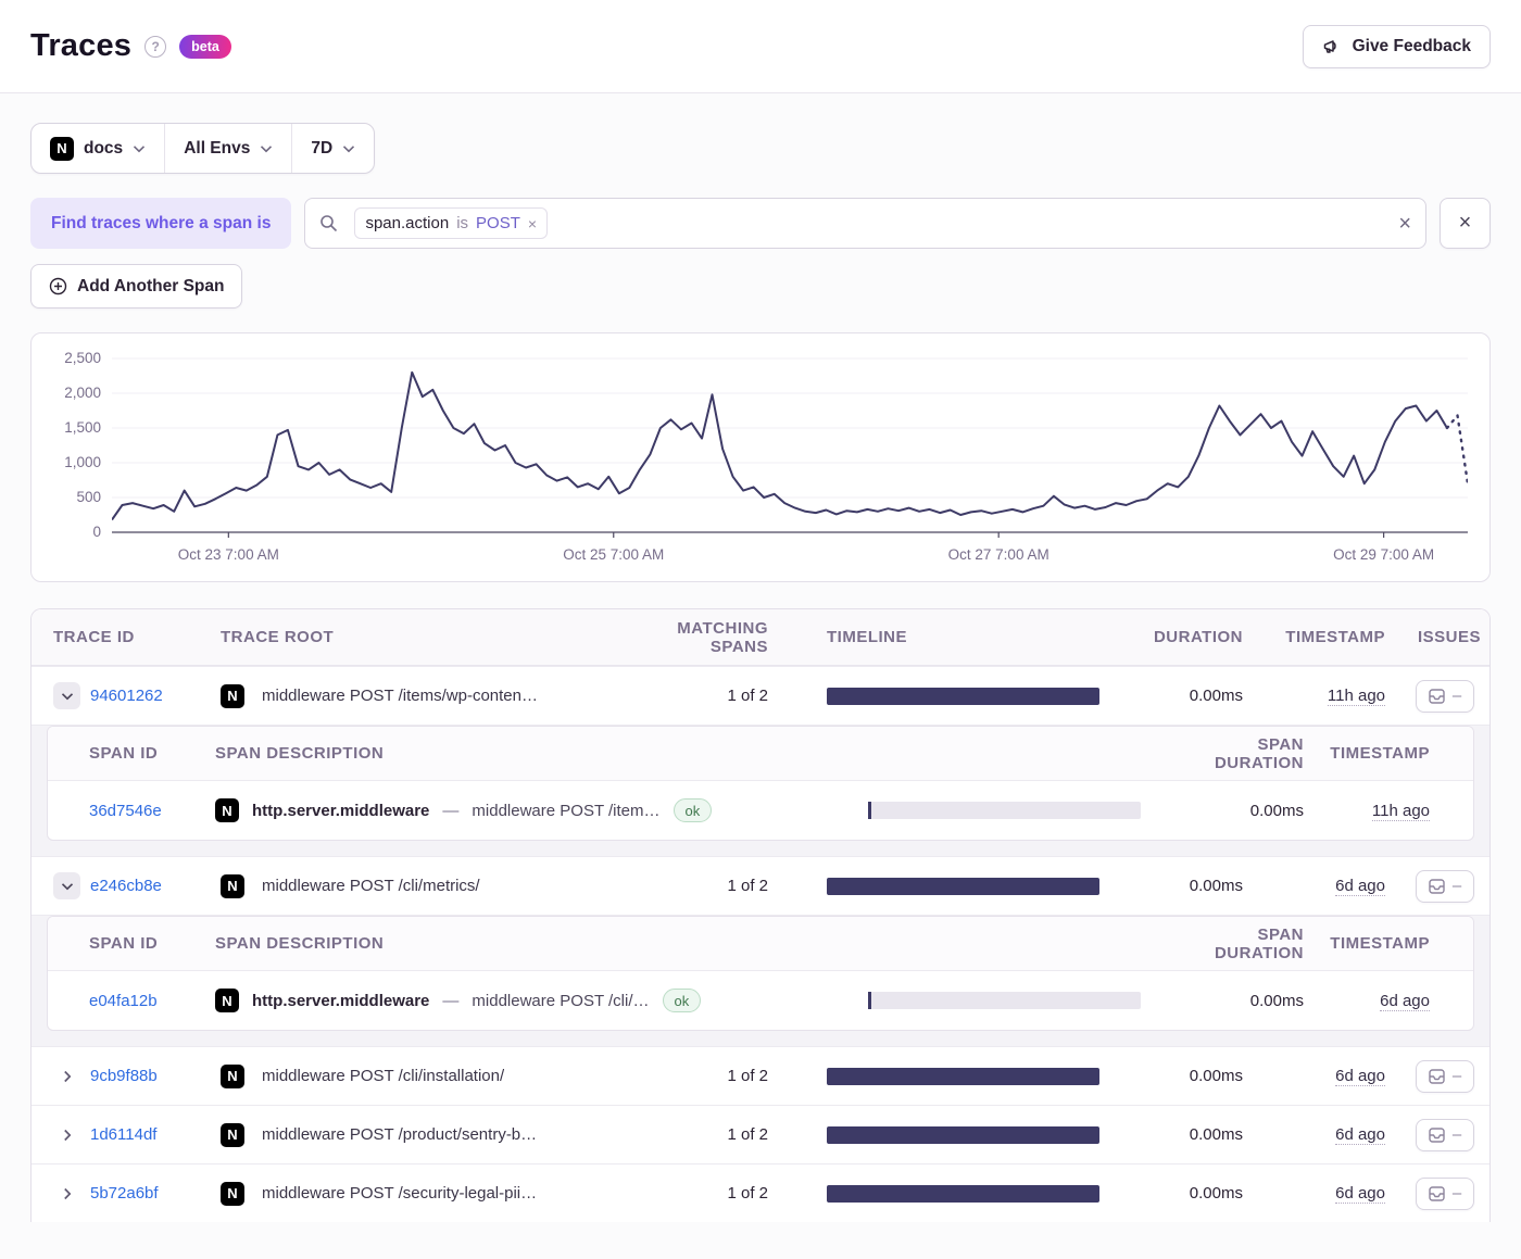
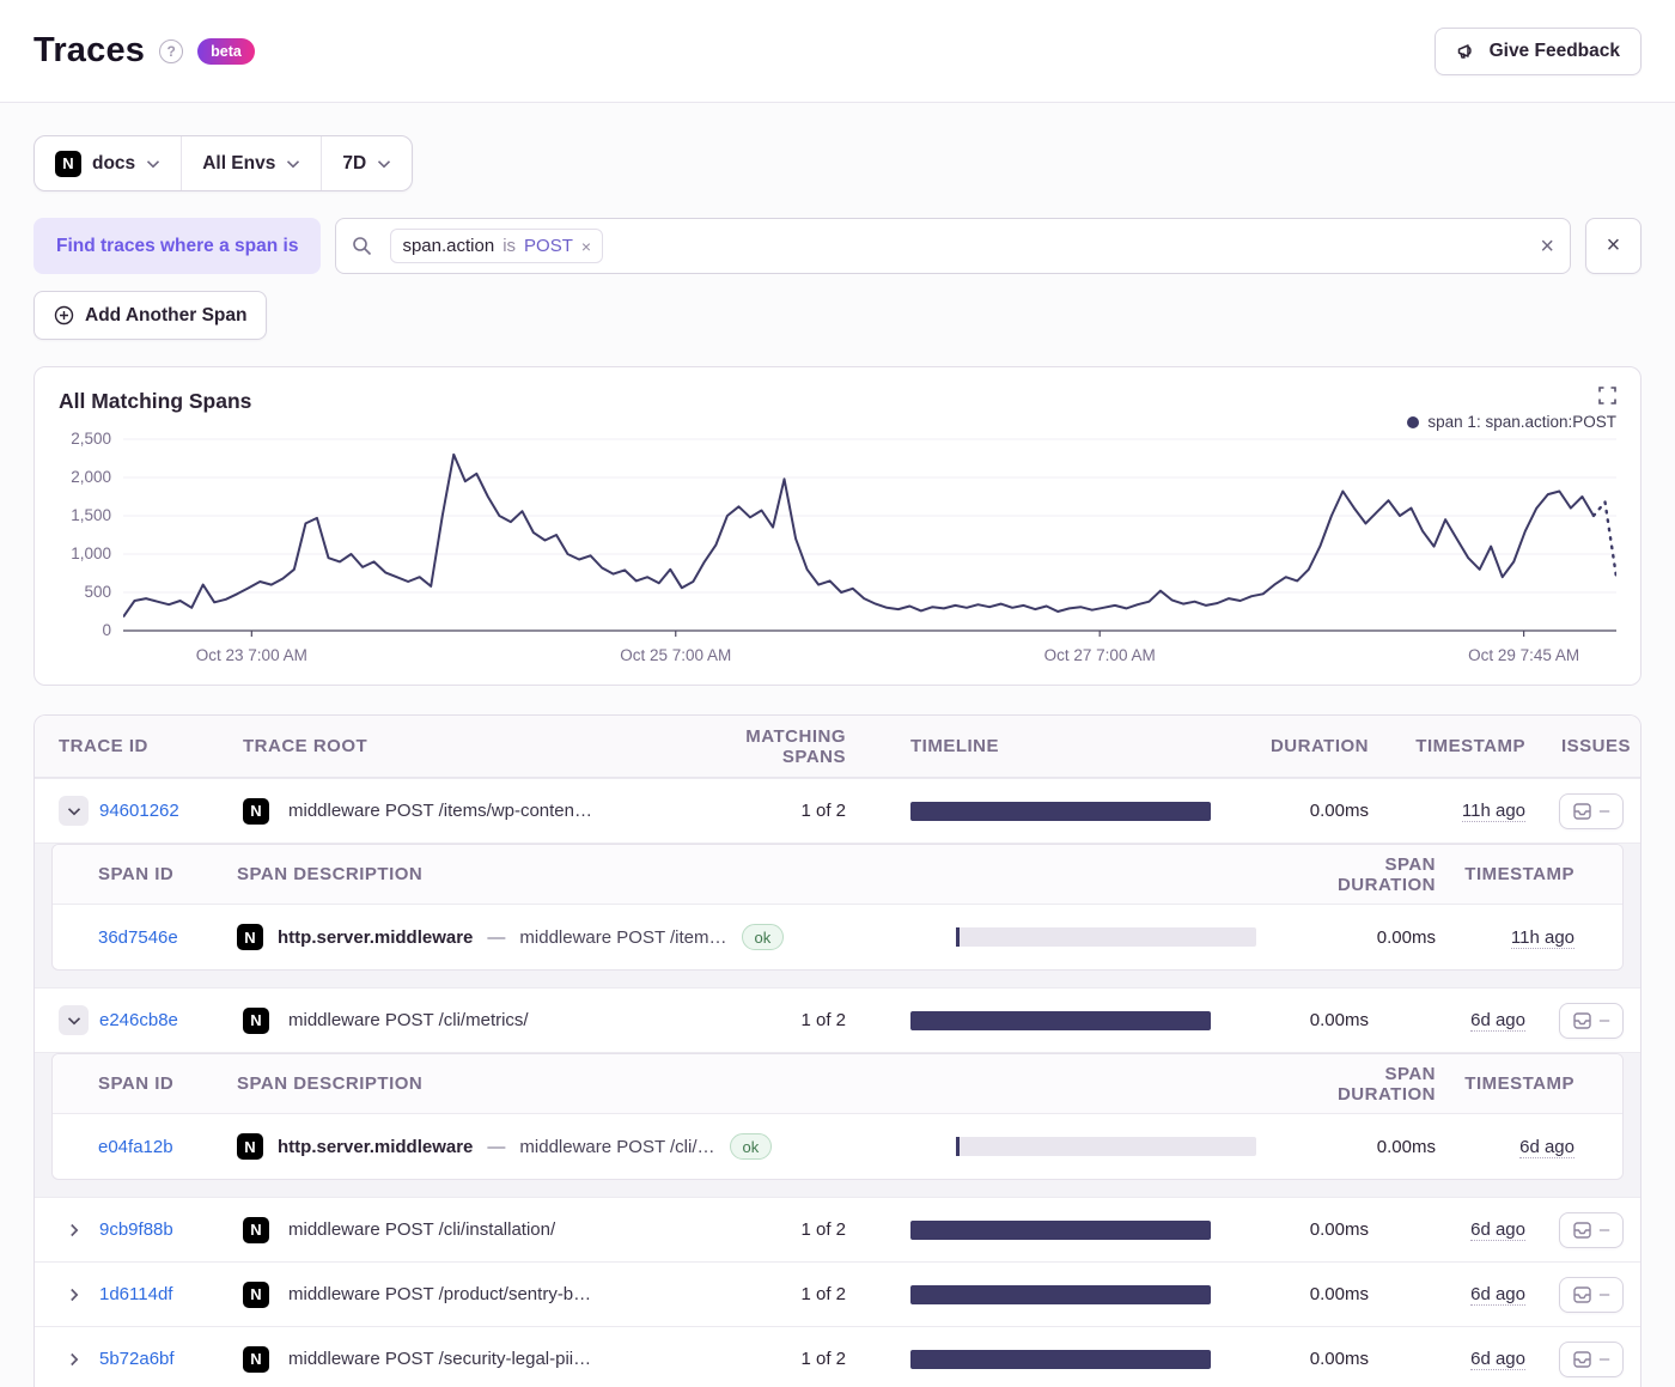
  Traces
  ?
  beta
  Give Feedback
  N
  docs
  All Envs
  7D
  Find traces where a span is
  span.action
  is
  POST
  ×
  ×
  ×
  Add Another Span
+ All Matching Spans
+ span 1: span.action:POST
  2,500
  2,000
  1,500
  1,000
  500
  0
  Oct 23 7:00 AM
  Oct 25 7:00 AM
  Oct 27 7:00 AM
- Oct 29 7:00 AM
+ Oct 29 7:45 AM
  TRACE ID
  TRACE ROOT
  MATCHING SPANS
  TIMELINE
  DURATION
  TIMESTAMP
  ISSUES
  94601262
  N
  middleware POST /items/wp-conten…
  1 of 2
  0.00ms
  11h ago
  –
  SPAN ID
  SPAN DESCRIPTION
  SPAN DURATION
  TIMESTAMP
  36d7546e
  N
  http.server.middleware
  —
  middleware POST /item…
  ok
  0.00ms
  11h ago
  e246cb8e
  N
  middleware POST /cli/metrics/
  1 of 2
  0.00ms
  6d ago
  –
  SPAN ID
  SPAN DESCRIPTION
  SPAN DURATION
  TIMESTAMP
  e04fa12b
  N
  http.server.middleware
  —
  middleware POST /cli/…
  ok
  0.00ms
  6d ago
  9cb9f88b
  N
  middleware POST /cli/installation/
  1 of 2
  0.00ms
  6d ago
  –
  1d6114df
  N
  middleware POST /product/sentry-b…
  1 of 2
  0.00ms
  6d ago
  –
  5b72a6bf
  N
  middleware POST /security-legal-pii…
  1 of 2
  0.00ms
  6d ago
  –
